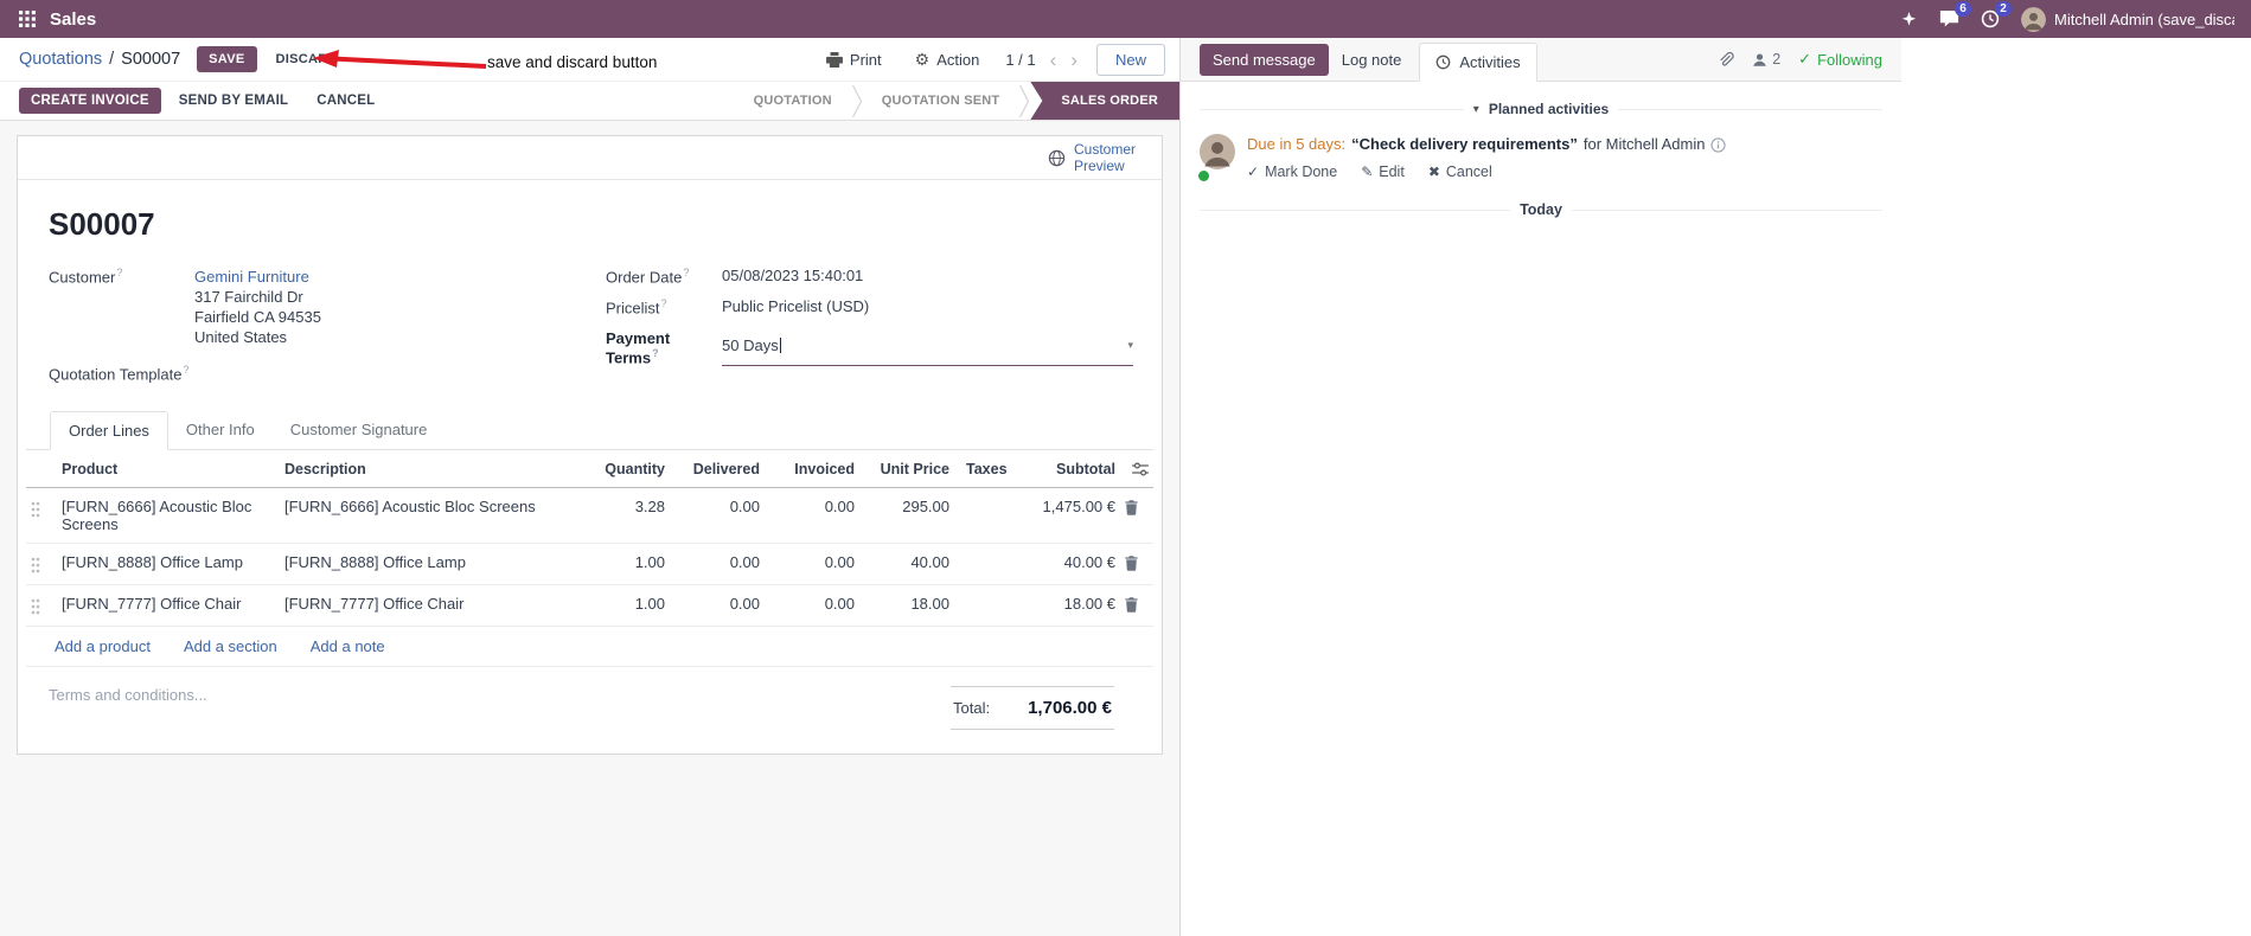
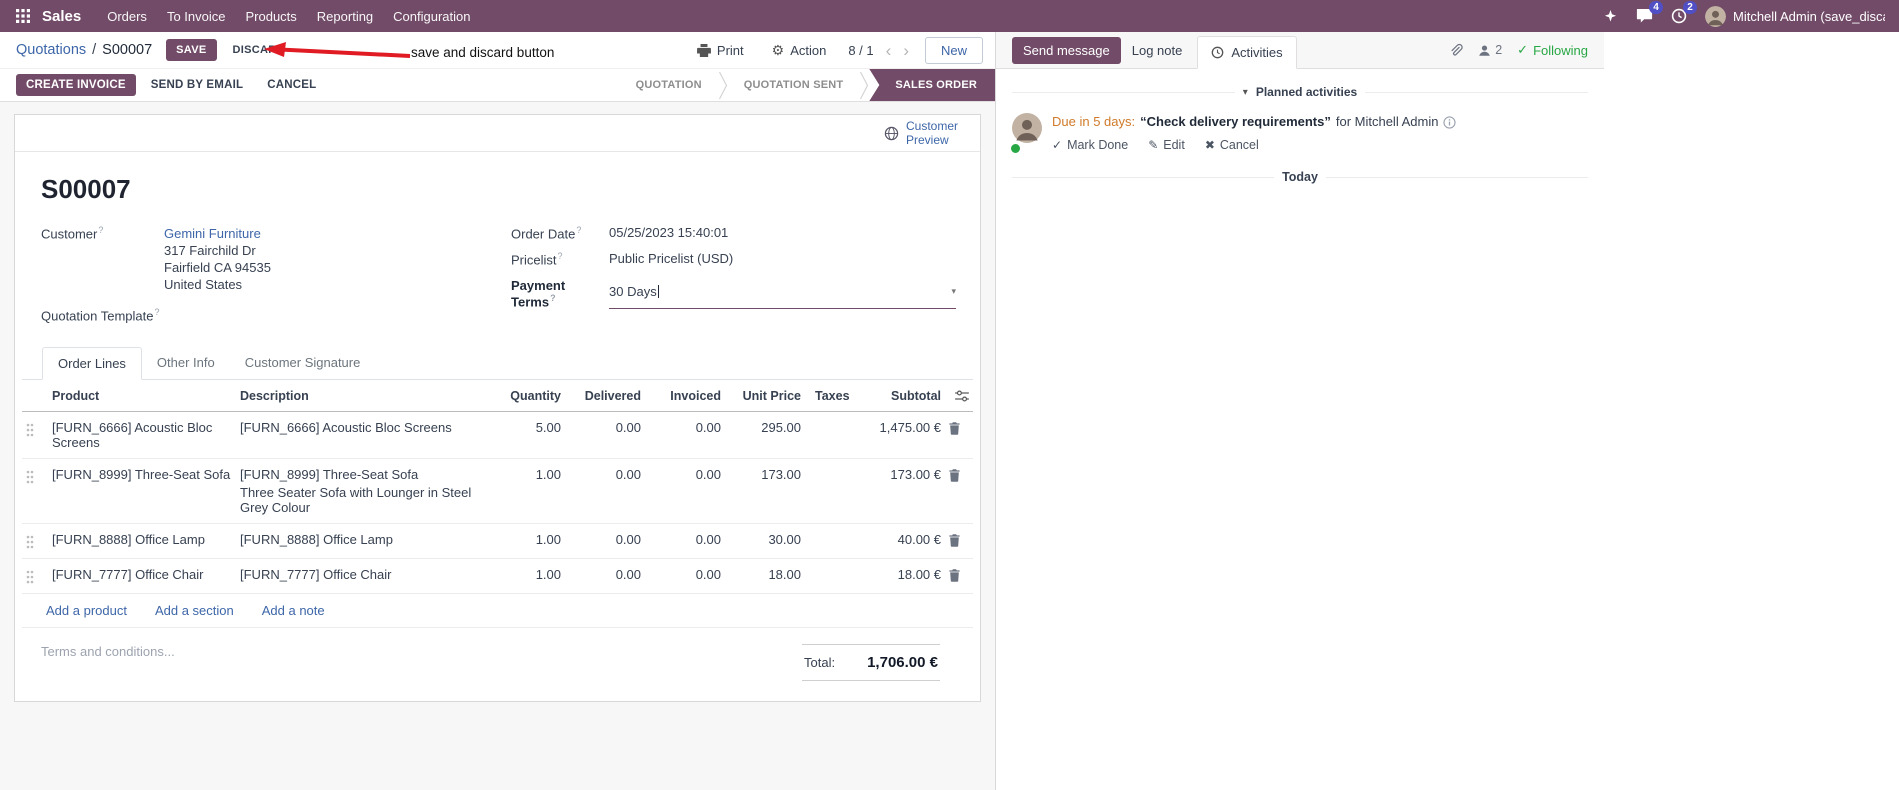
  Sales
+ Orders
+ To Invoice
+ Products
+ Reporting
+ Configuration
- 6
+ 4
  2
  Mitchell Admin (save_disc
  Quotations
  /
  S00007
  SAVE
  DISCA
  Print
  ⚙
  Action
- 1 / 1
+ 8 / 1
  ‹
  ›
  New
  CREATE INVOICE
  SEND BY EMAIL
  CANCEL
  QUOTATION
  QUOTATION SENT
  SALES ORDER
  Customer Preview
  S00007
  Customer?
  Gemini Furniture
  317 Fairchild Dr
  Fairfield CA 94535
  United States
  Quotation Template?
  Order Date?
- 05/08/2023 15:40:01
+ 05/25/2023 15:40:01
  Pricelist?
  Public Pricelist (USD)
  Payment Terms?
- 50 Days
+ 30 Days
  ▾
  Order Lines
  Other Info
  Customer Signature
  	Product	Description	Quantity	Delivered	Invoiced	Unit Price	Taxes	Subtotal
- 	[FURN_6666] Acoustic Bloc Screens	[FURN_6666] Acoustic Bloc Screens	3.28	0.00	0.00	295.00		1,475.00 €
+ 	[FURN_6666] Acoustic Bloc Screens	[FURN_6666] Acoustic Bloc Screens	5.00	0.00	0.00	295.00		1,475.00 €
+ 	[FURN_8999] Three-Seat Sofa	[FURN_8999] Three-Seat SofaThree Seater Sofa with Lounger in Steel Grey Colour	1.00	0.00	0.00	173.00		173.00 €
- 	[FURN_8888] Office Lamp	[FURN_8888] Office Lamp	1.00	0.00	0.00	40.00		40.00 €
+ 	[FURN_8888] Office Lamp	[FURN_8888] Office Lamp	1.00	0.00	0.00	30.00		40.00 €
  	[FURN_7777] Office Chair	[FURN_7777] Office Chair	1.00	0.00	0.00	18.00		18.00 €
  Add a product
  Add a section
  Add a note
  Terms and conditions...
  Total:
  1,706.00 €
  Send message
  Log note
  Activities
  2
  ✓
  Following
  ▾
  Planned activities
  Due in 5 days:
  “Check delivery requirements”
  for Mitchell Admin
  ✓
  Mark Done
  ✎
  Edit
  ✖
  Cancel
  Today
  save and discard button
